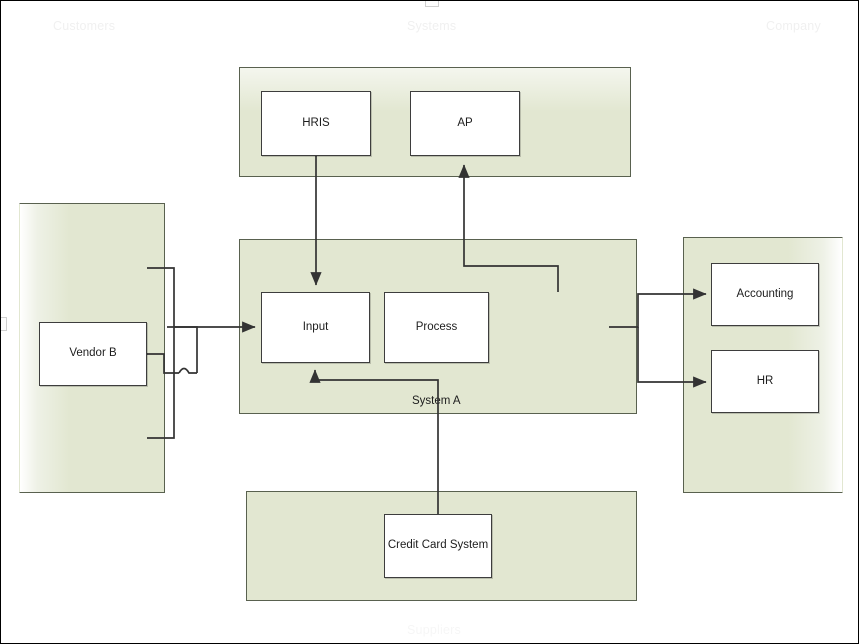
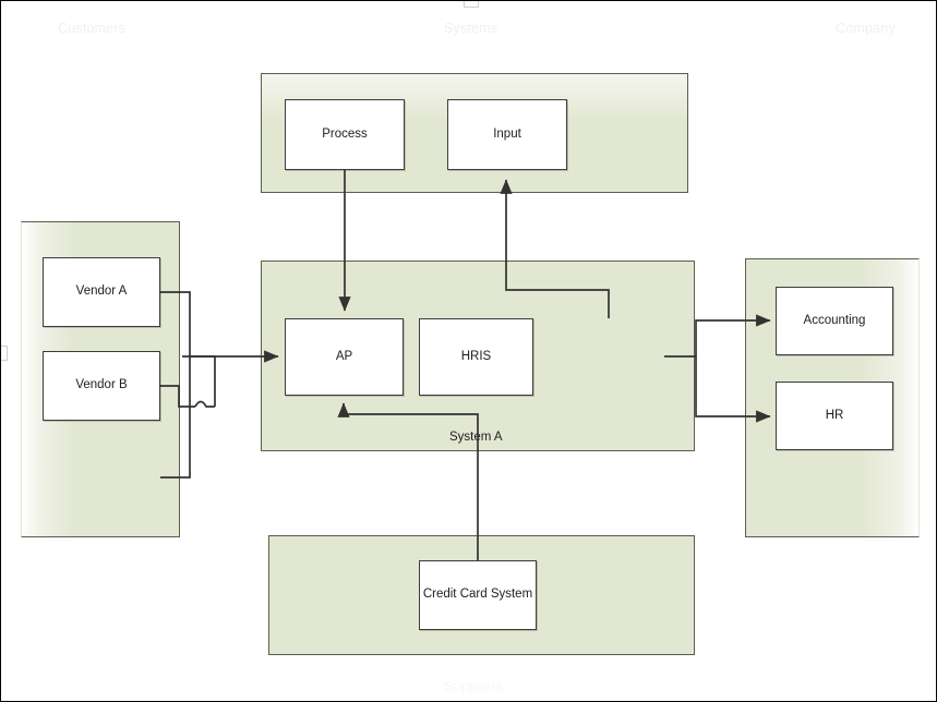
  Systm A
- HRIS
+ Process
- AP
+ Input
+ Vendor A
  Vendor B
- Input
+ AP
- Process
+ HRIS
  Accounting
  HR
  Credit Card System
